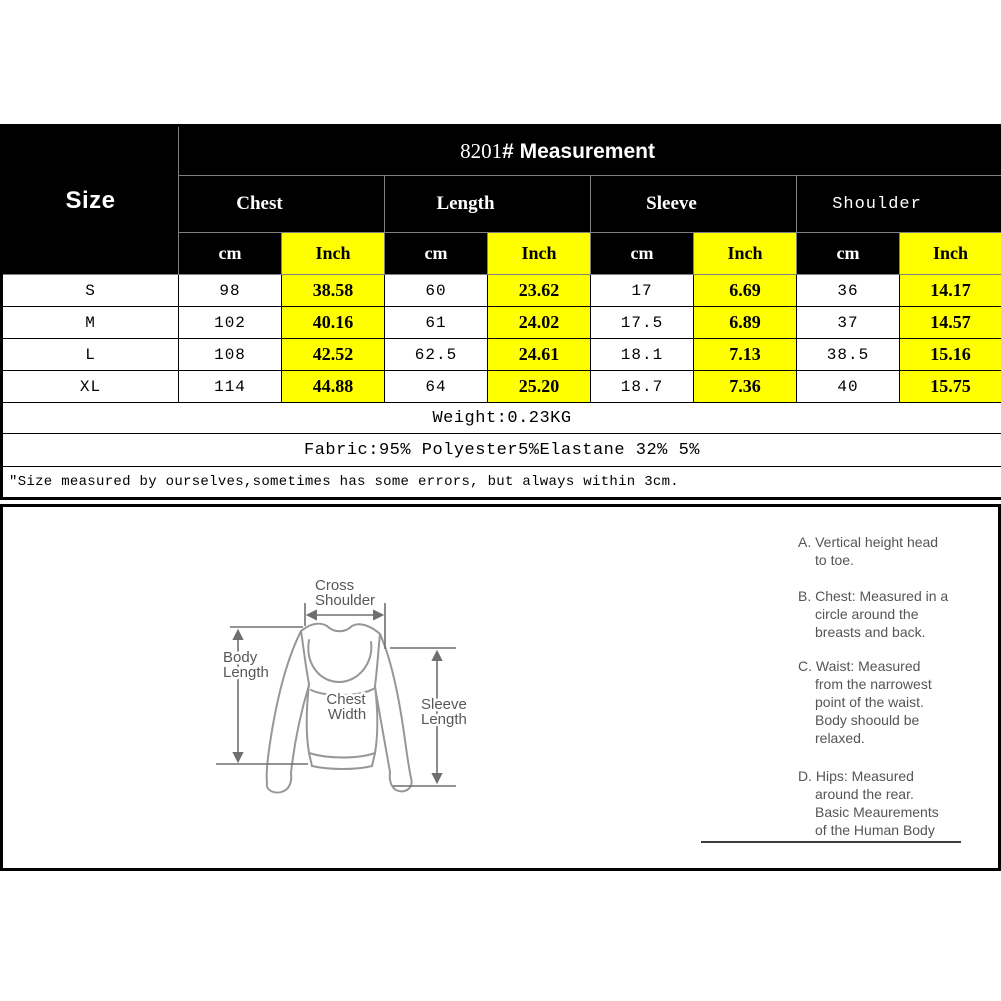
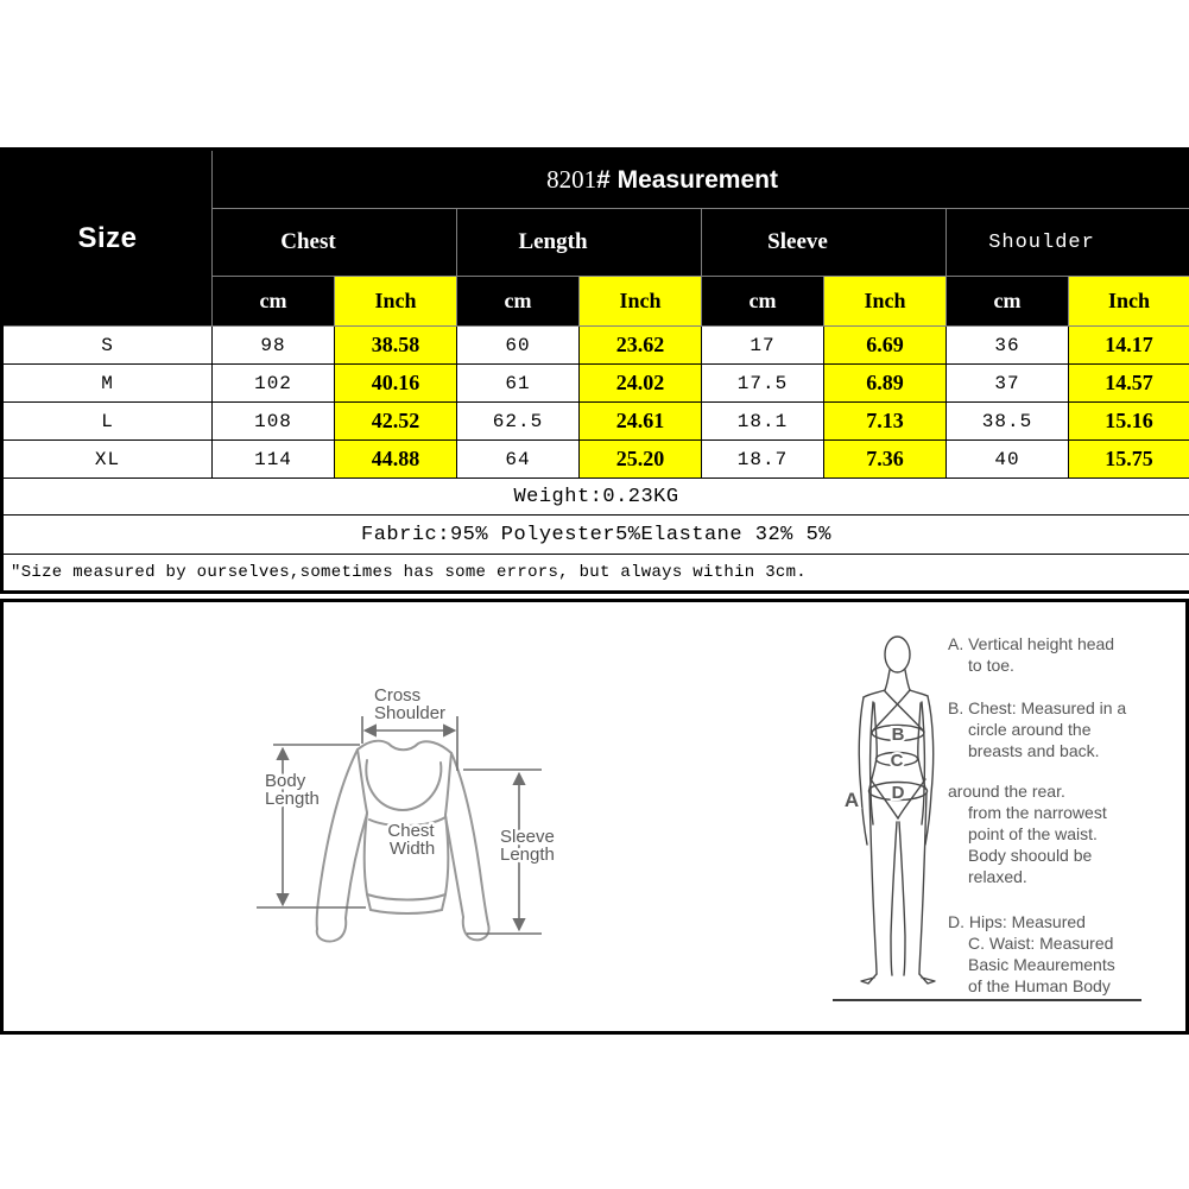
  Size	8201# Measurement
  Chest	Length	Sleeve	Shoulder
  cm	Inch	cm	Inch	cm	Inch	cm	Inch
  S	98	38.58	60	23.62	17	6.69	36	14.17
  M	102	40.16	61	24.02	17.5	6.89	37	14.57
  L	108	42.52	62.5	24.61	18.1	7.13	38.5	15.16
  XL	114	44.88	64	25.20	18.7	7.36	40	15.75
  Weight:0.23KG
  Fabric:95% Polyester5%Elastane 32% 5%
  ″Size measured by ourselves,sometimes has some errors, but always within 3cm.
  Cross
  Shoulder
  Body
  Length
  Chest
  Width
  Sleeve
  Length
+ A
+ B
+ C
+ D
  A. Vertical height head
  to toe.
  B. Chest: Measured in a
  circle around the
  breasts and back.
- C. Waist: Measured
+ around the rear.
  from the narrowest
  point of the waist.
  Body shoould be
  relaxed.
  D. Hips: Measured
- around the rear.
+ C. Waist: Measured
  Basic Meaurements
  of the Human Body
